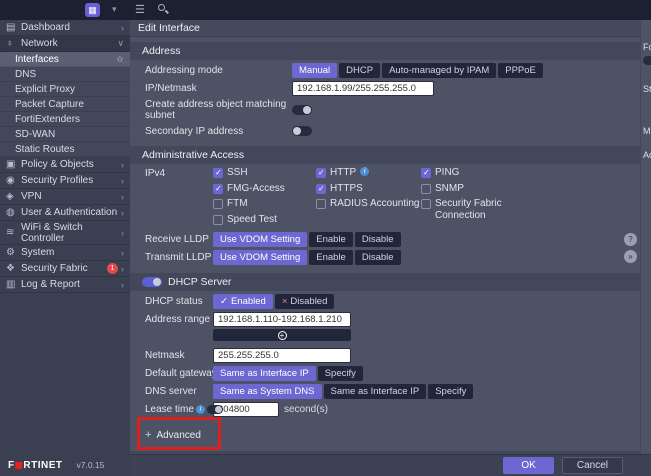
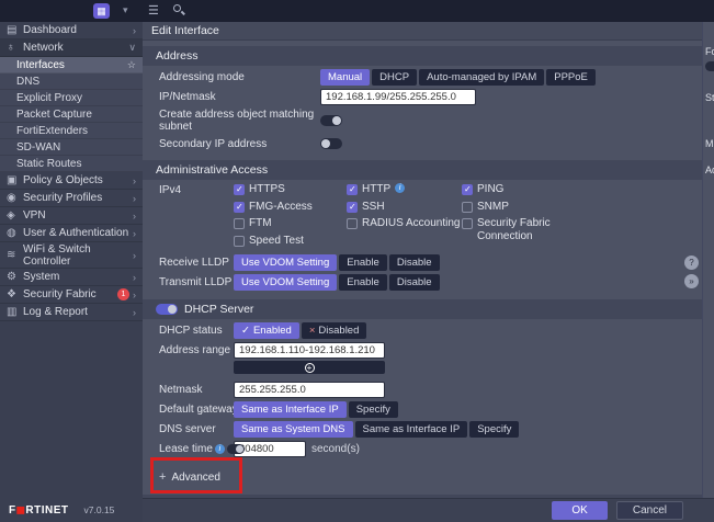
  ▦
  ▾
  ☰
  ▤
  Dashboard
  ›
  ♁
  Network
  ∨
  Interfaces
  ☆
  DNS
  Explicit Proxy
  Packet Capture
  FortiExtenders
  SD-WAN
  Static Routes
  ▣
  Policy & Objects
  ›
  ◉
  Security Profiles
  ›
  ◈
  VPN
  ›
  ◍
  User & Authentication
  ›
  ≋
  WiFi & Switch Controller
  ›
  ⚙
  System
  ›
  ❖
  Security Fabric
  ›
  ▥
  Log & Report
  ›
  F◼RTINET
  v7.0.15
  Edit Interface
  Address
  Addressing mode
  Manual
  DHCP
  Auto-managed by IPAM
  PPPoE
  IP/Netmask
  192.168.1.99/255.255.255.0
  Create address object matching subnet
  Secondary IP address
  Administrative Access
  IPv4
- SSH
+ HTTPS
  FMG-Access
  FTM
  Speed Test
  HTTP
- HTTPS
+ SSH
  RADIUS Accounting
  PING
  SNMP
  Security Fabric Connection
  Receive LLDP
  Use VDOM Setting
  Enable
  Disable
  Transmit LLDP
  Use VDOM Setting
  Enable
  Disable
  DHCP Server
  DHCP status
  Enabled
  Disabled
  Address range
  192.168.1.110-192.168.1.210
  +
  Netmask
  255.255.255.0
  Default gatewa
  Same as Interface IP
  Specify
  DNS server
  Same as System DNS
  Same as Interface IP
  Specify
  Lease time
  04800
  second(s)
  +
  Advanced
  OK
  Cancel
  St
  M
  ?
  »
